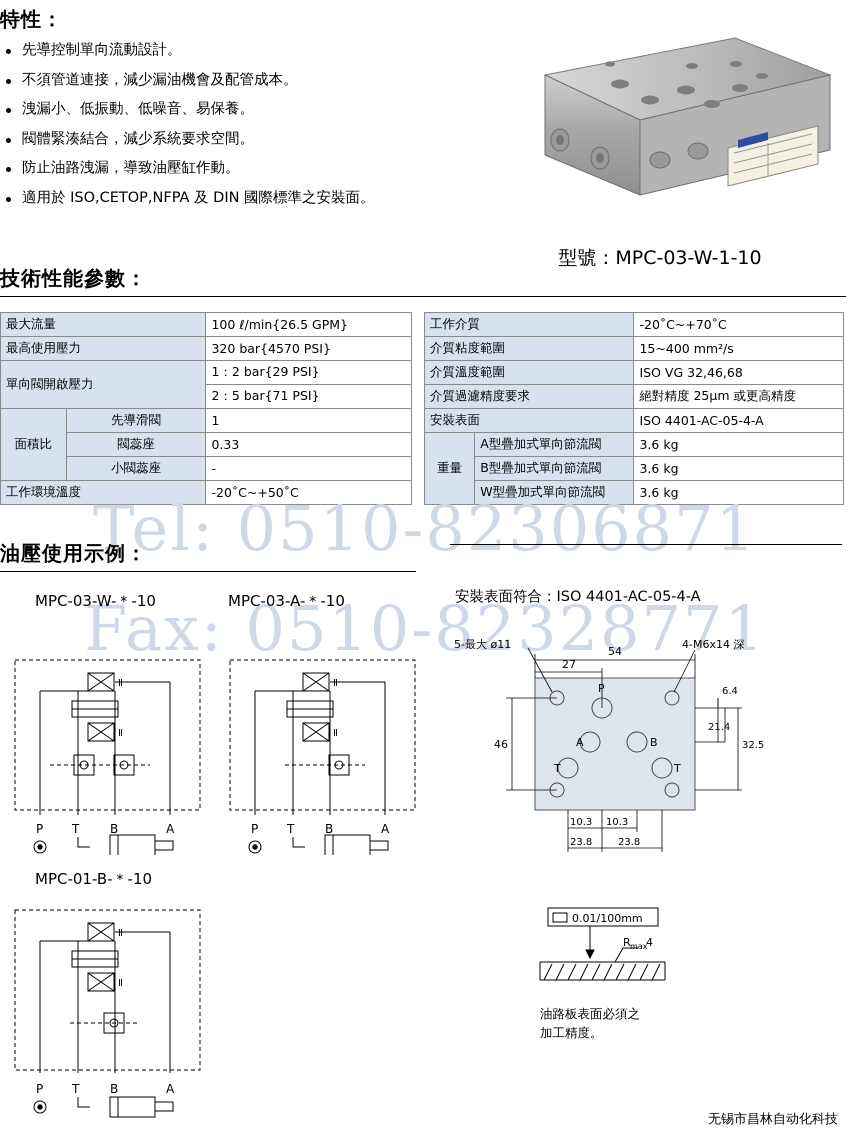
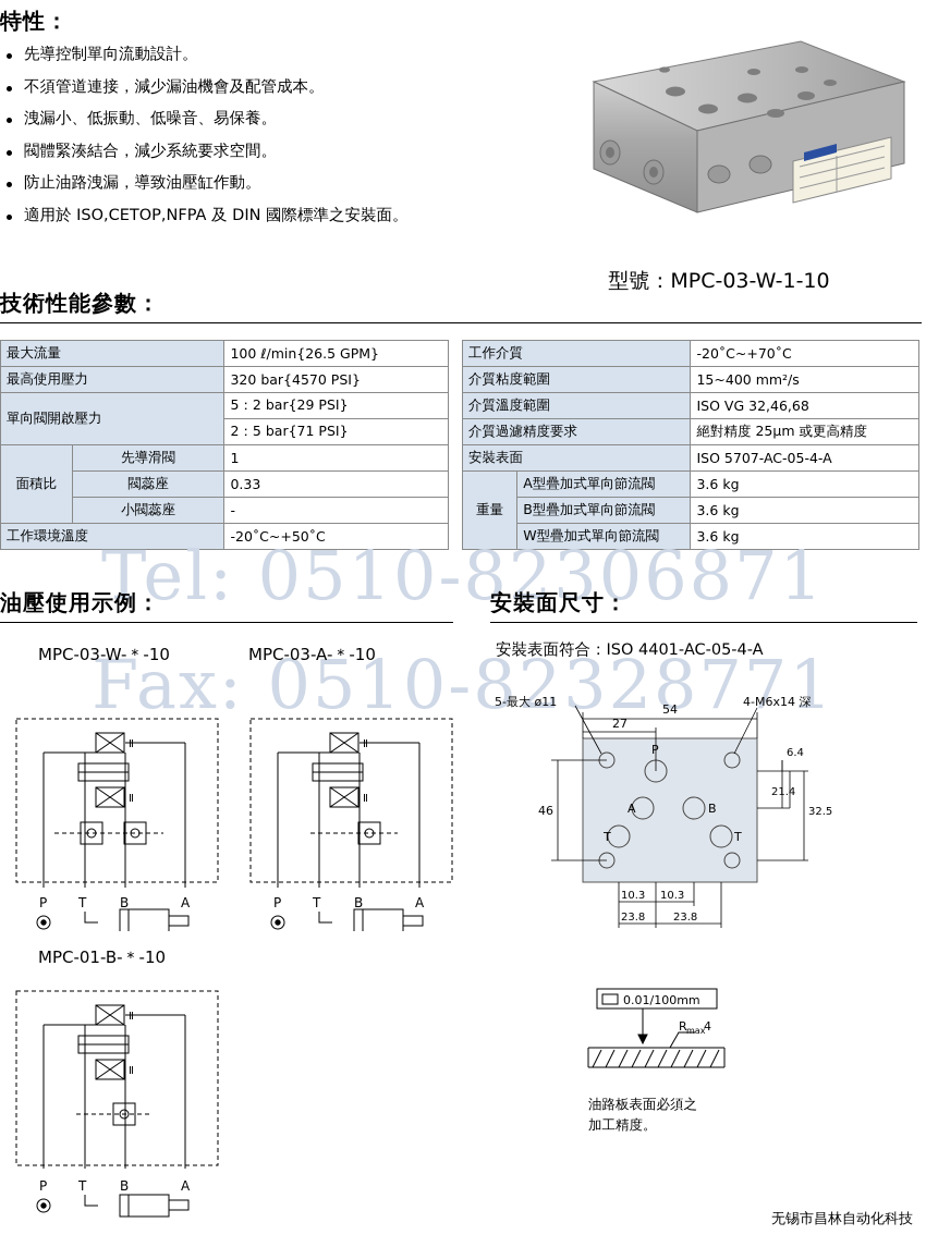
  特性：
  先導控制單向流動設計。
  不須管道連接，減少漏油機會及配管成本。
  洩漏小、低振動、低噪音、易保養。
  閥體緊湊結合，減少系統要求空間。
  防止油路洩漏，導致油壓缸作動。
  適用於 ISO,CETOP,NFPA 及 DIN 國際標準之安裝面。
  型號：MPC-03-W-1-10
  技術性能參數：
  最大流量	100 ℓ/min{26.5 GPM}
  最高使用壓力	320 bar{4570 PSI}
- 單向閥開啟壓力	1：2 bar{29 PSI}
+ 單向閥開啟壓力	5：2 bar{29 PSI}
  2：5 bar{71 PSI}
  面積比	先導滑閥	1
  閥蕊座	0.33
  小閥蕊座	-
  工作環境溫度	-20˚C~+50˚C
  工作介質	-20˚C~+70˚C
  介質粘度範圍	15~400 mm²/s
  介質溫度範圍	ISO VG 32,46,68
  介質過濾精度要求	絕對精度 25μm 或更高精度
- 安裝表面	ISO 4401-AC-05-4-A
+ 安裝表面	ISO 5707-AC-05-4-A
  重量	A型疊加式單向節流閥	3.6 kg
  B型疊加式單向節流閥	3.6 kg
  W型疊加式單向節流閥	3.6 kg
  Tel: 0510-82306871
  Fax: 0510-82328771
  油壓使用示例：
+ 安裝面尺寸：
  MPC-03-W-＊-10
  MPC-03-A-＊-10
  MPC-01-B-＊-10
  Ⅱ
  Ⅱ
  P
  T
  B
  A
  Ⅱ
  Ⅱ
  P
  T
  B
  A
  Ⅱ
  Ⅱ
  P
  T
  B
  A
  安裝表面符合：ISO 4401-AC-05-4-A
  P
  A
  B
  T
  T
  54
  27
  5-最大 ø11
  4-M6x14 深
  46
  6.4
  21.4
  32.5
  10.3
  10.3
  23.8
  23.8
  0.01/100mm
  R
  max
  4
  油路板表面必須之
  加工精度。
  无锡市昌林自动化科技
